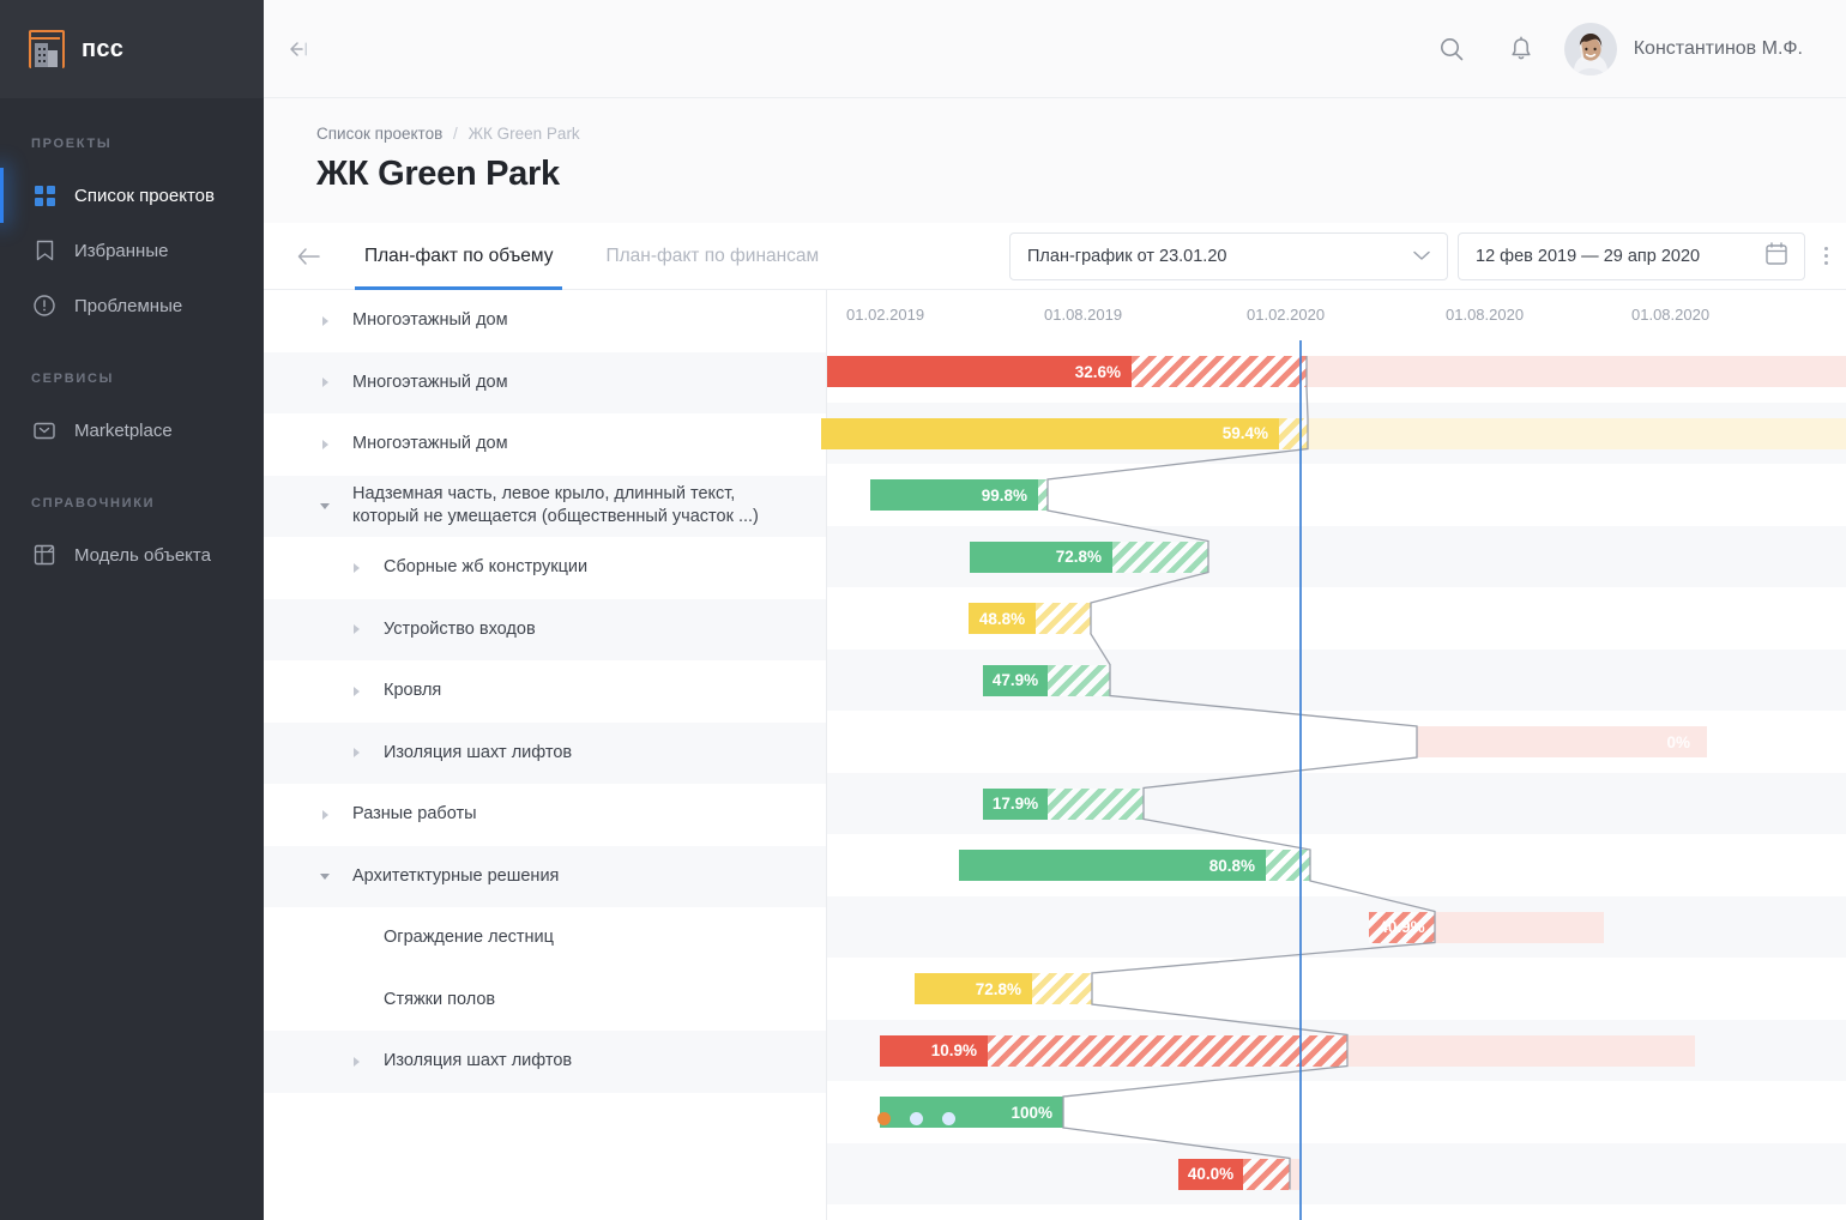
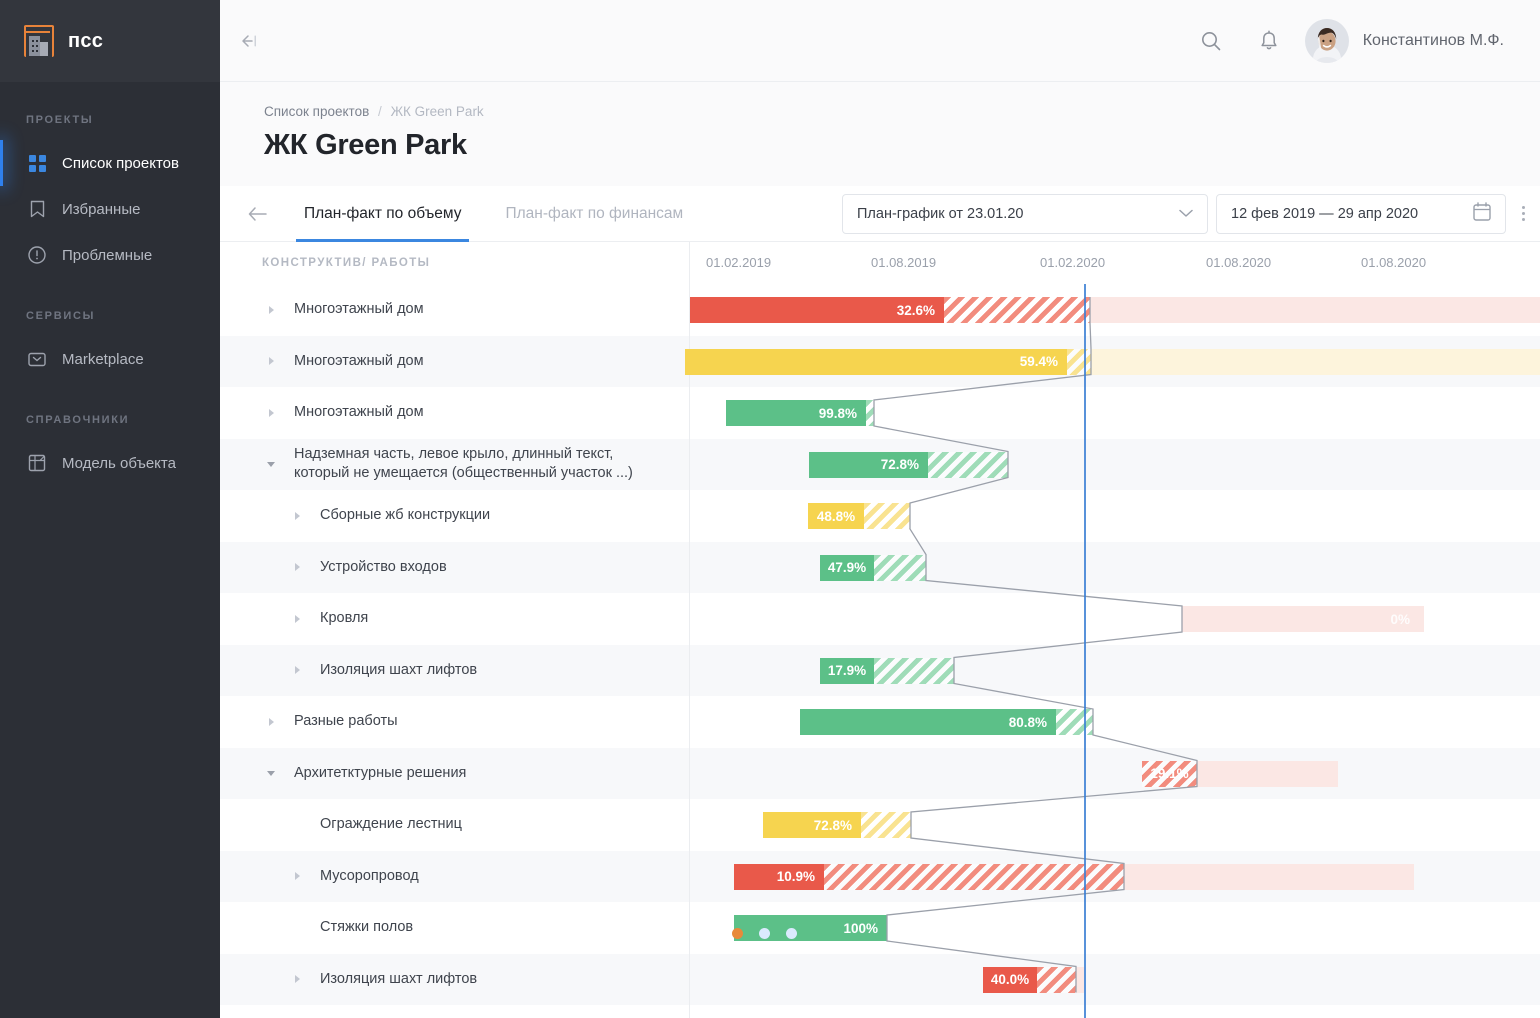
  псс
  ПРОЕКТЫ
  Список проектов
  Избранные
  Проблемные
  СЕРВИСЫ
  Marketplace
  СПРАВОЧНИКИ
  Модель объекта
  Константинов М.Ф.
  Список проектов / ЖК Green Park
  ЖК Green Park
  План-факт по объему
  План-факт по финансам
  План-график от 23.01.20
  12 фев 2019 — 29 апр 2020
+ КОНСТРУКТИВ/ РАБОТЫ
  Многоэтажный дом
  Многоэтажный дом
  Многоэтажный дом
  Надземная часть, левое крыло, длинный текст,
  который не умещается (общественный участок ...)
  Сборные жб конструкции
  Устройство входов
  Кровля
  Изоляция шахт лифтов
  Разные работы
  Архитетктурные решения
  Ограждение лестниц
+ Мусоропровод
  Стяжки полов
  Изоляция шахт лифтов
  01.02.2019
  01.08.2019
  01.02.2020
  01.08.2020
  01.08.2020
  32.6%
  59.4%
  99.8%
  72.8%
  48.8%
  47.9%
  0%
  17.9%
  80.8%
- 40.9%
+ 19.1%
  72.8%
  10.9%
  100%
  40.0%
